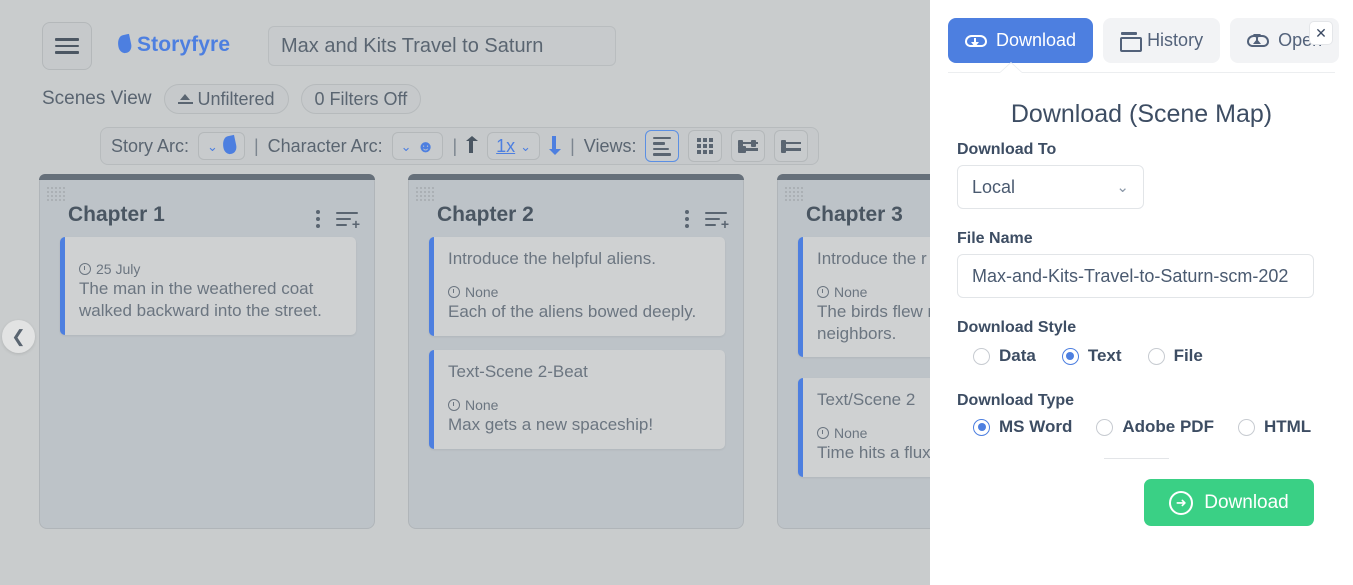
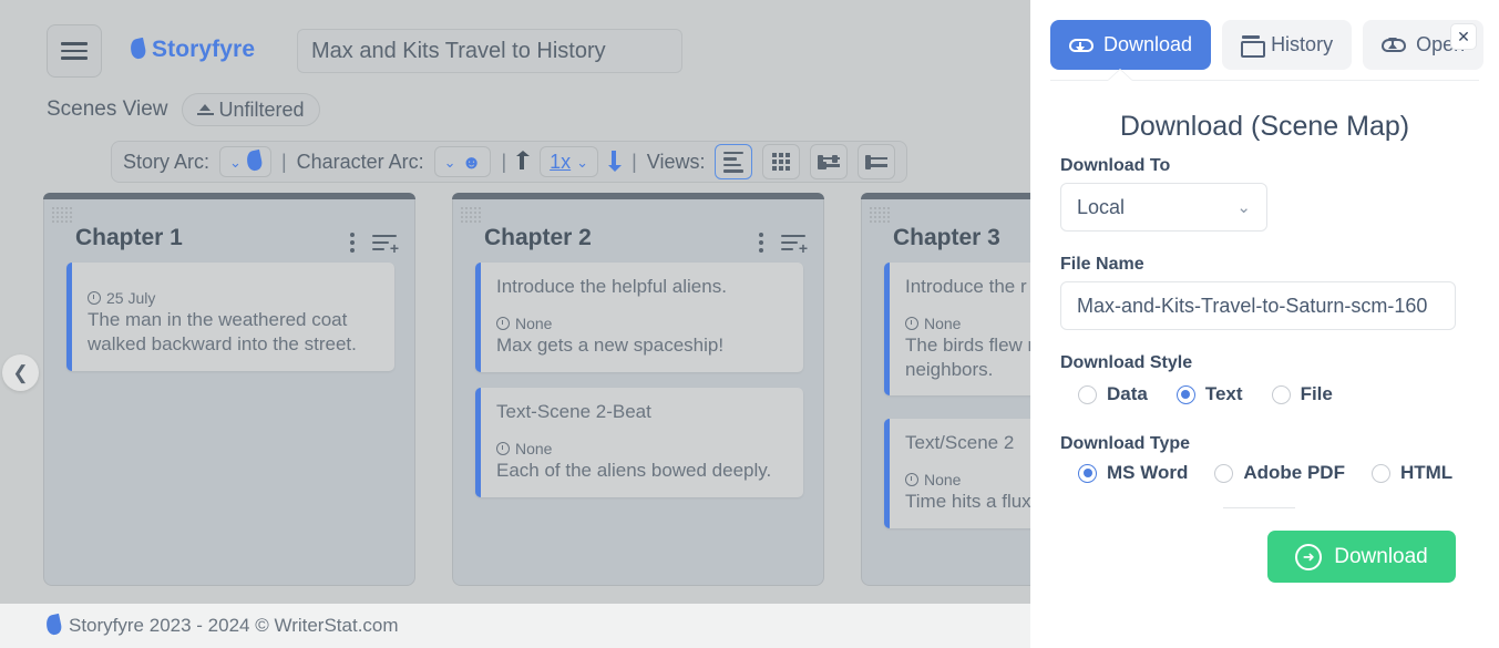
  Storyfyre
- Max and Kits Travel to Saturn
+ Max and Kits Travel to History
  Scenes View
  Unfiltered
- 0 Filters Off
  Story Arc:
  ⌄
  |
  Character Arc:
  ⌄
  ☻
  |
  1x
  ⌄
  |
  Views:
  Chapter 1
  +
  25 July
  The man in the weathered coat walked backward into the street.
  Chapter 2
  +
  Introduce the helpful aliens.
  None
- Each of the aliens bowed deeply.
+ Max gets a new spaceship!
  Text-Scene 2-Beat
  None
- Max gets a new spaceship!
+ Each of the aliens bowed deeply.
  Chapter 3
  Introduce the r
  None
  Text/Scene 2
  None
  ❮
+ Storyfyre 2023 - 2024 © WriterStat.com
  Download
  History
  Ope
  ✕
  Download (Scene Map)
  Download To
  Local
  ⌄
  File Name
- Max-and-Kits-Travel-to-Saturn-scm-202
+ Max-and-Kits-Travel-to-Saturn-scm-160
  Download Style
  Data
  Text
  File
  Download Type
  MS Word
  Adobe PDF
  HTML
  ➜
  Download
